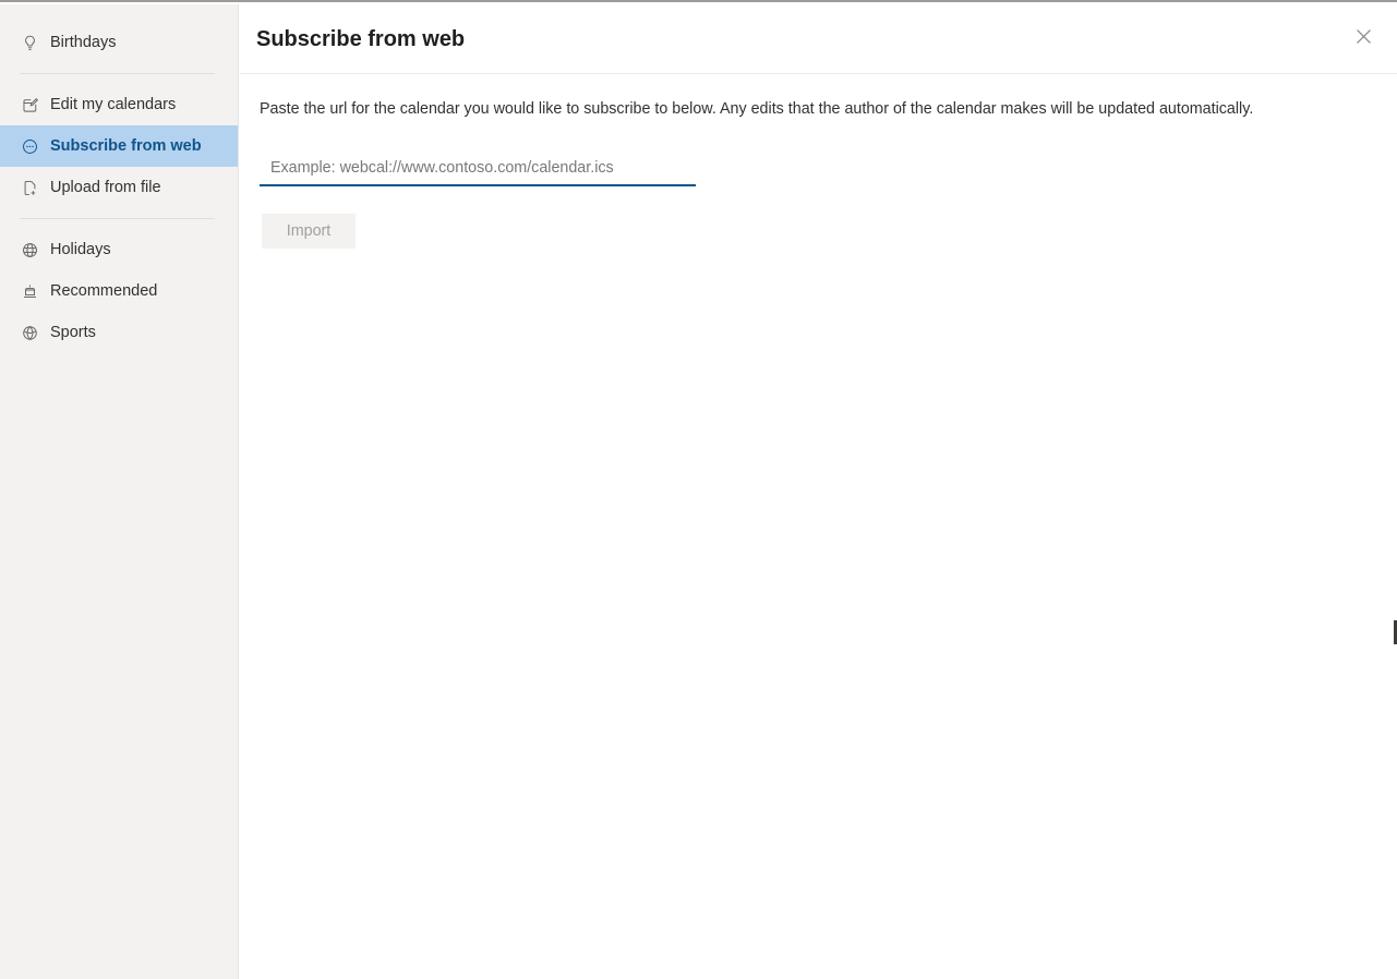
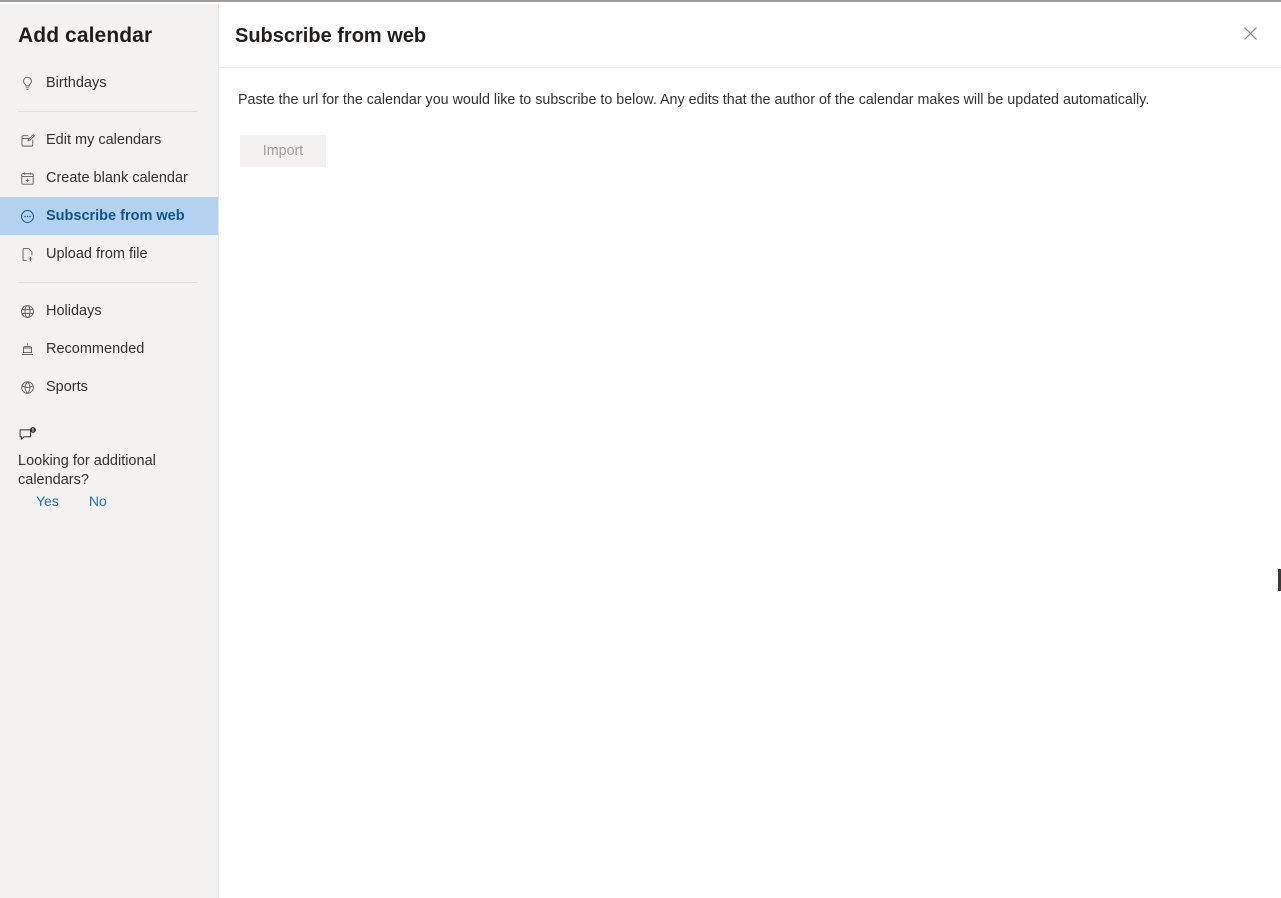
+ Add calendar
  Birthdays
  Edit my calendars
+ Create blank calendar
  Subscribe from web
  Upload from file
  Holidays
  Recommended
  Sports
+ Looking for additional calendars?
+ Yes
+ No
  Subscribe from web
  Paste the url for the calendar you would like to subscribe to below. Any edits that the author of the calendar makes will be updated automatically.
- Example: webcal://www.contoso.com/calendar.ics
  Import
